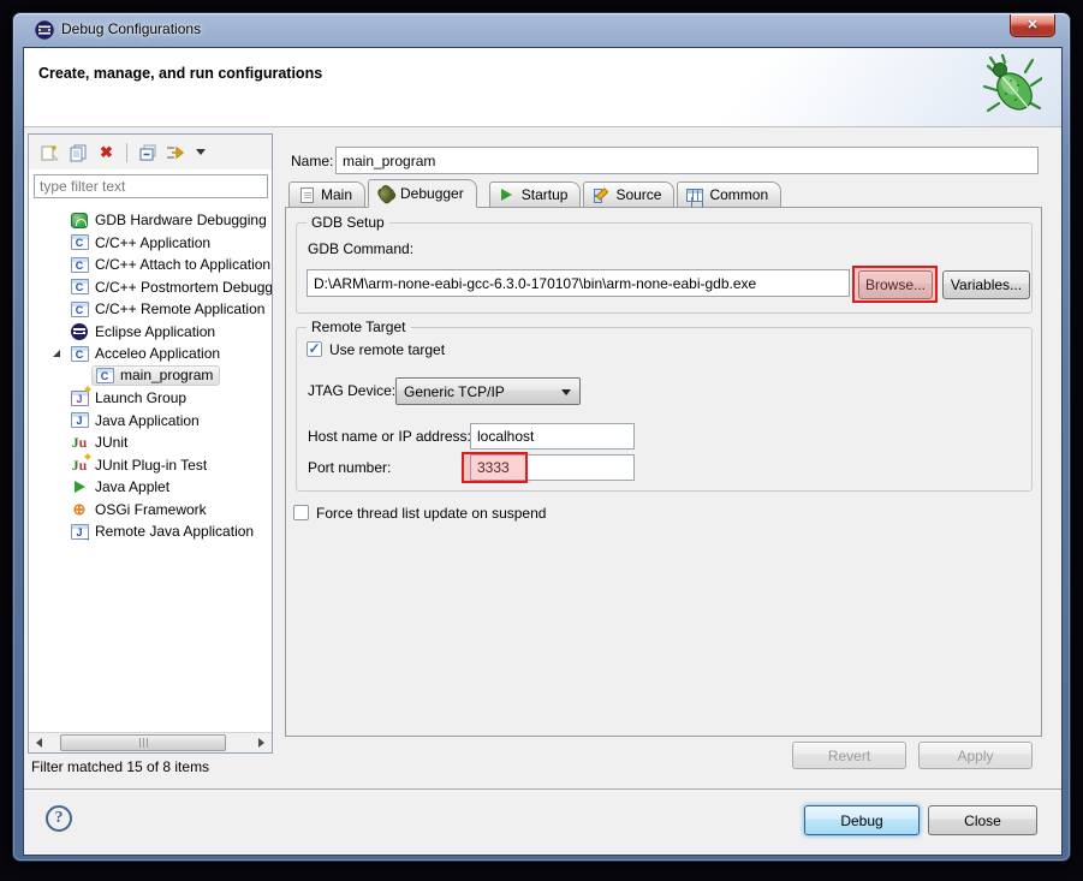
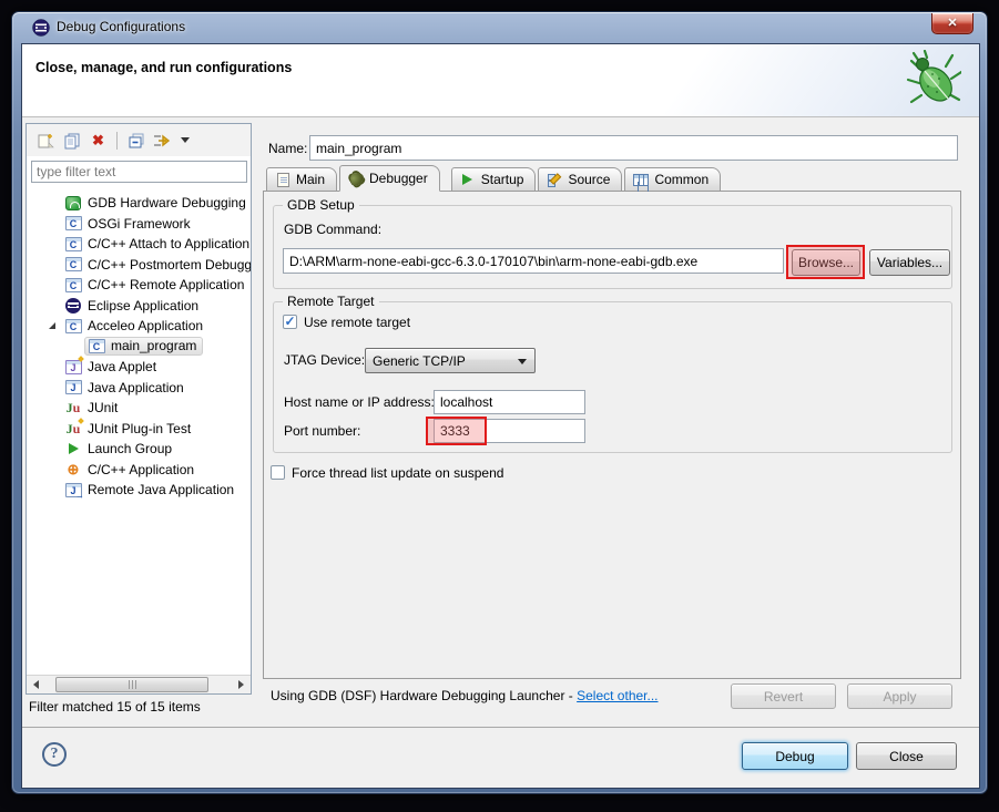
  Debug Configurations
  ✕
- Create, manage, and run configurations
+ Close, manage, and run configurations
  ✖
  type filter text
  GDB Hardware Debugging
  C
- C/C++ Application
+ OSGi Framework
  C
  C/C++ Attach to Application
  C
  C/C++ Postmortem Debugg
  C
  C/C++ Remote Application
  Eclipse Application
  C
  Acceleo Application
  C
  main_program
  J
- Launch Group
+ Java Applet
  J
  Java Application
  J
  u
  JUnit
  J
  u
  JUnit Plug-in Test
- Java Applet
+ Launch Group
  ⊕
- OSGi Framework
+ C/C++ Application
  J
  →
  Remote Java Application
- Filter matched 15 of 8 items
+ Filter matched 15 of 15 items
  Name:
  main_program
  Main
  Debugger
  Startup
  Source
  Common
  GDB Setup
  GDB Command:
  D:\ARM\arm-none-eabi-gcc-6.3.0-170107\bin\arm-none-eabi-gdb.exe
  Browse...
  Variables...
  Remote Target
  ✓
  Use remote target
  JTAG Device:
  Generic TCP/IP
  Host name or IP address
  localhost
  Port number:
  3333
  Force thread list update on suspend
+ Using GDB (DSF) Hardware Debugging Launcher - Select other...
  Revert
  Apply
  ?
  Debug
  Close
